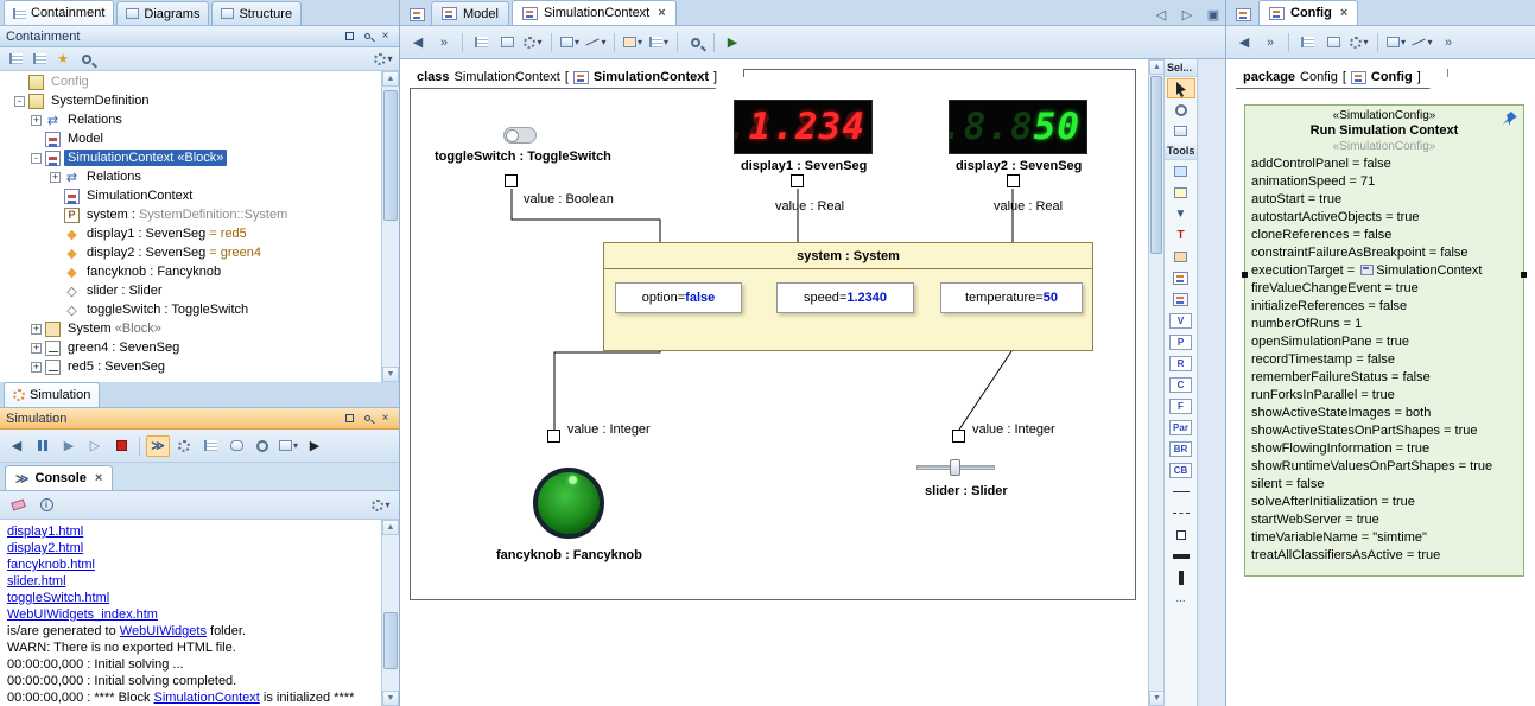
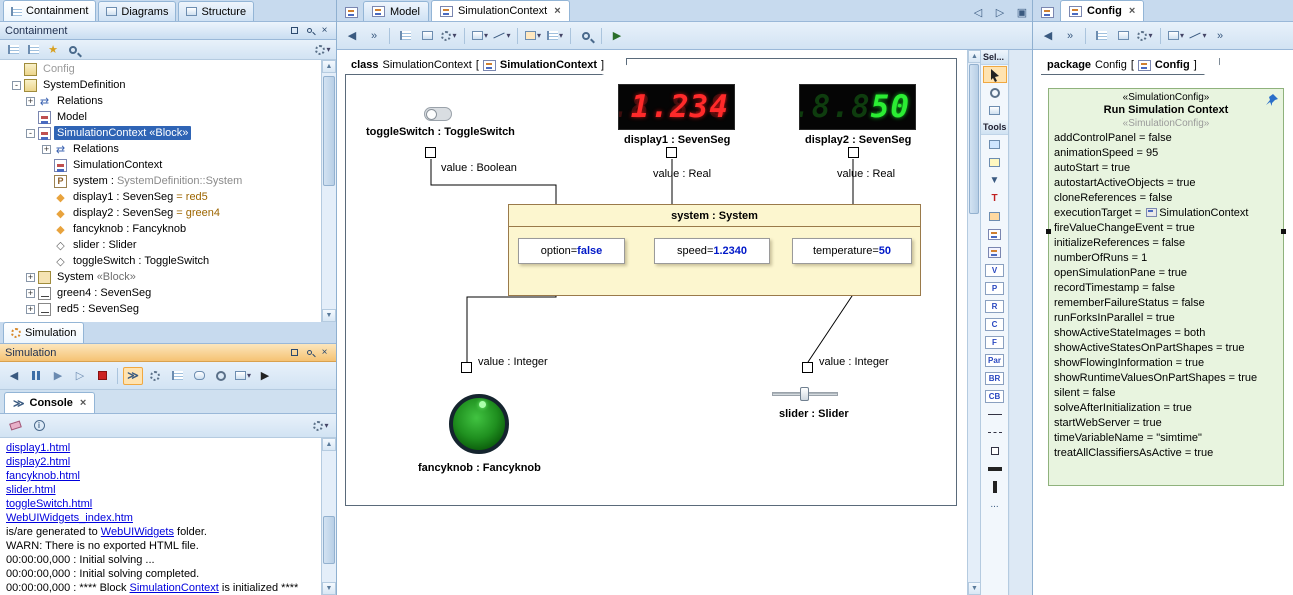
  Containment
  Diagrams
  Structure
  Containment
  ×
  ★
  ▾
  Config
  -
  SystemDefinition
  +
  Relations
  Model
  -
  SimulationContext
  «Block»
  +
  Relations
  SimulationContext
  system :
  SystemDefinition::System
  display1 : SevenSeg
  = red5
  display2 : SevenSeg
  = green4
  fancyknob : Fancyknob
  slider : Slider
  toggleSwitch : ToggleSwitch
  +
  System
  «Block»
  +
  green4 : SevenSeg
  +
  red5 : SevenSeg
  Simulation
  Simulation
  ×
  ◀
  ▶
  ▷
  ≫
  ▾
  ▶
  ≫
  Console
  ×
  i
  ▾
  display1.html
  display2.html
  fancyknob.html
  slider.html
  toggleSwitch.html
  WebUIWidgets_index.htm
  is/are generated to WebUIWidgets folder.
  WARN: There is no exported HTML file.
  00:00:00,000 : Initial solving ...
  00:00:00,000 : Initial solving completed.
  00:00:00,000 : **** Block SimulationContext is initialized ****
  Model
  SimulationContext
  ×
  ◁
  ▷
  ▣
  ◀
  »
  ▾
  ▾
  ▾
  ▾
  ▾
  ▶
  class
  SimulationContext
  [
  SimulationContext
  ]
  toggleSwitch : ToggleSwitch
  value : Boolean
  .8.8.8
  1.234
  display1 : SevenSeg
  value : Real
  .8.8.8
  50
  display2 : SevenSeg
  value : Real
  system : System
  option
  =
  false
  speed
  =
  1.2340
  temperature
  =
  50
  value : Integer
  fancyknob : Fancyknob
  value : Integer
  slider : Slider
  Sel...
  Tools
  ▼
  T
  V
  P
  R
  C
  F
  Par
  BR
  CB
  ...
  Config
  ×
  ◀
  »
  ▾
  ▾
  ▾
  »
  package
  Config
  [
  Config
  ]
  «SimulationConfig»
  Run Simulation Context
  «SimulationConfig»
  addControlPanel = false
- animationSpeed = 71
+ animationSpeed = 95
  autoStart = true
  autostartActiveObjects = true
  cloneReferences = false
- constraintFailureAsBreakpoint = false
  executionTarget = SimulationContext
  fireValueChangeEvent = true
  initializeReferences = false
  numberOfRuns = 1
  openSimulationPane = true
  recordTimestamp = false
  rememberFailureStatus = false
  runForksInParallel = true
  showActiveStateImages = both
  showActiveStatesOnPartShapes = true
  showFlowingInformation = true
  showRuntimeValuesOnPartShapes = true
  silent = false
  solveAfterInitialization = true
  startWebServer = true
  timeVariableName = "simtime"
  treatAllClassifiersAsActive = true
